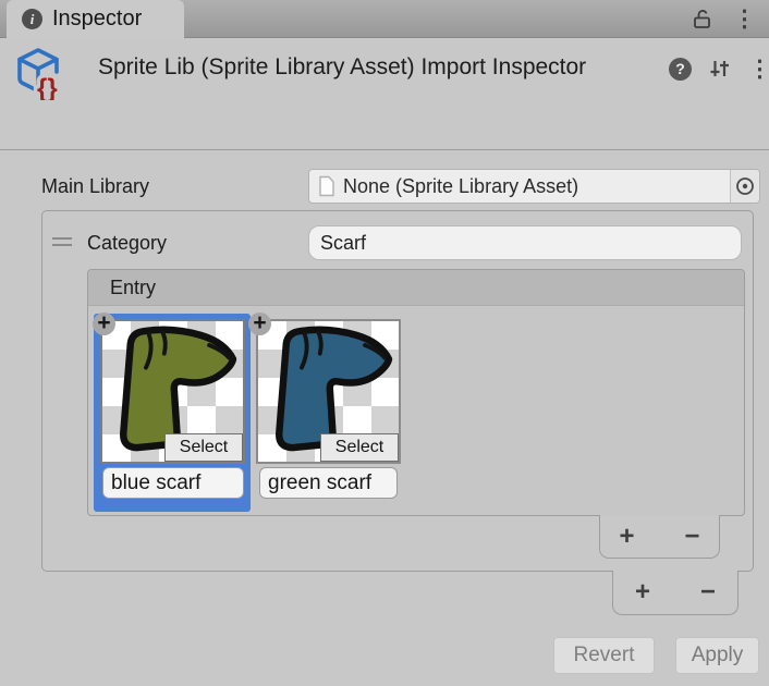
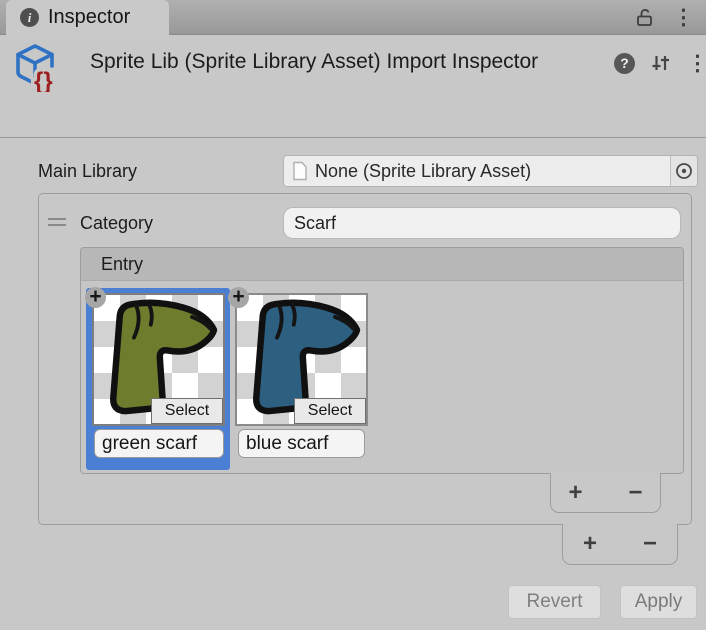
  i
  Inspector
  ⋮
  {}
  Sprite Lib (Sprite Library Asset) Import Inspector
  ?
  ⋮
  Main Library
  None (Sprite Library Asset)
  Category
  Scarf
  Entry
  +
  Select
- blue scarf
+ green scarf
  +
  Select
- green scarf
+ blue scarf
  +
  −
  +
  −
  Revert
  Apply
